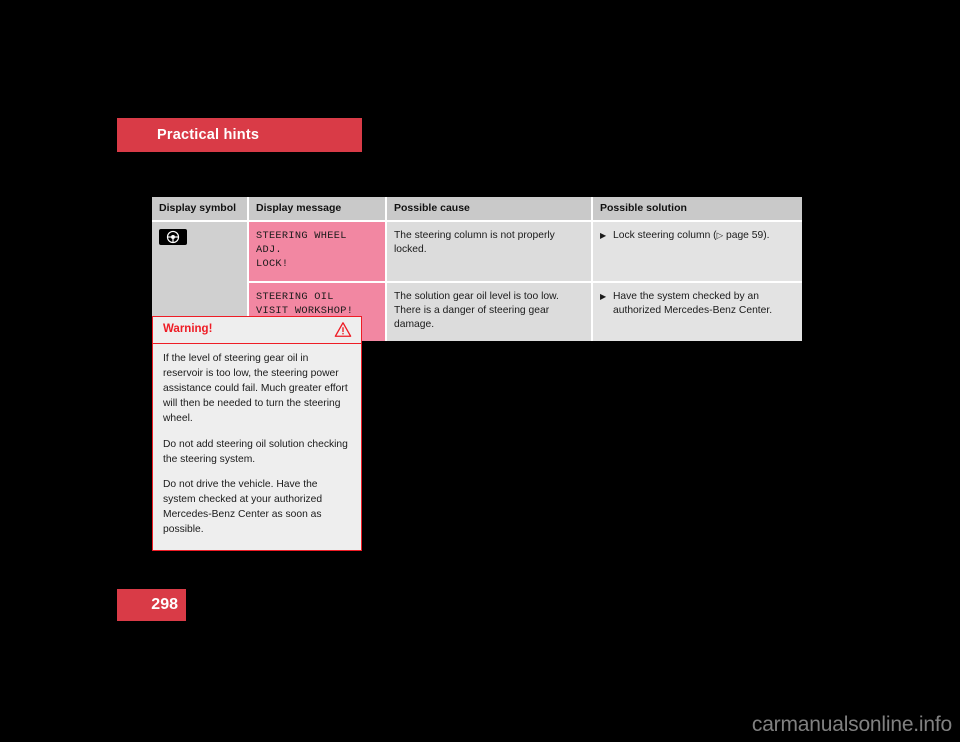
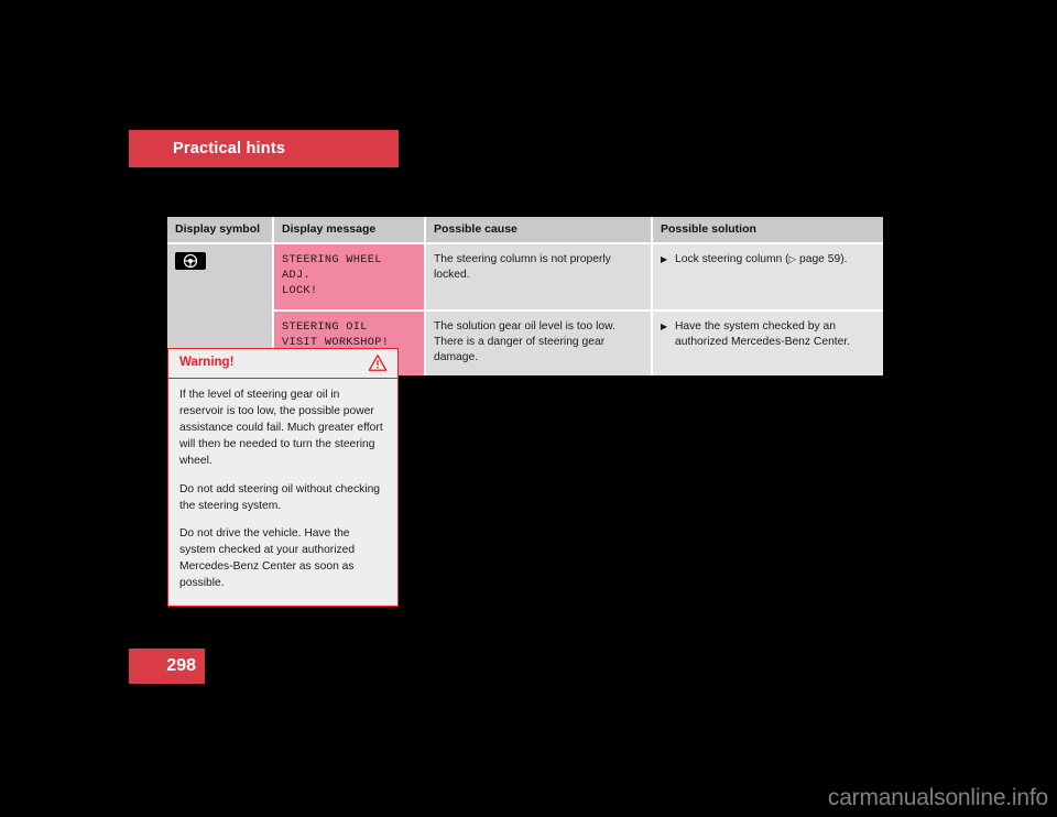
  Practical hints
  Display symbol	Display message	Possible cause	Possible solution
  	STEERING WHEEL ADJ. LOCK!	The steering column is not properly locked.	▶ Lock steering column (▷ page 59).
  STEERING OIL VISIT WORKSHOP!	The solution gear oil level is too low. There is a danger of steering gear damage.	▶ Have the system checked by an authorized Mercedes-Benz Center.
  Warning!
- If the level of steering gear oil in reservoir is too low, the steering power assistance could fail. Much greater effort will then be needed to turn the steering wheel.
+ If the level of steering gear oil in reservoir is too low, the possible power assistance could fail. Much greater effort will then be needed to turn the steering wheel.
- Do not add steering oil solution checking the steering system.
+ Do not add steering oil without checking the steering system.
  Do not drive the vehicle. Have the system checked at your authorized Mercedes-Benz Center as soon as possible.
  298
  carmanualsonline.info
